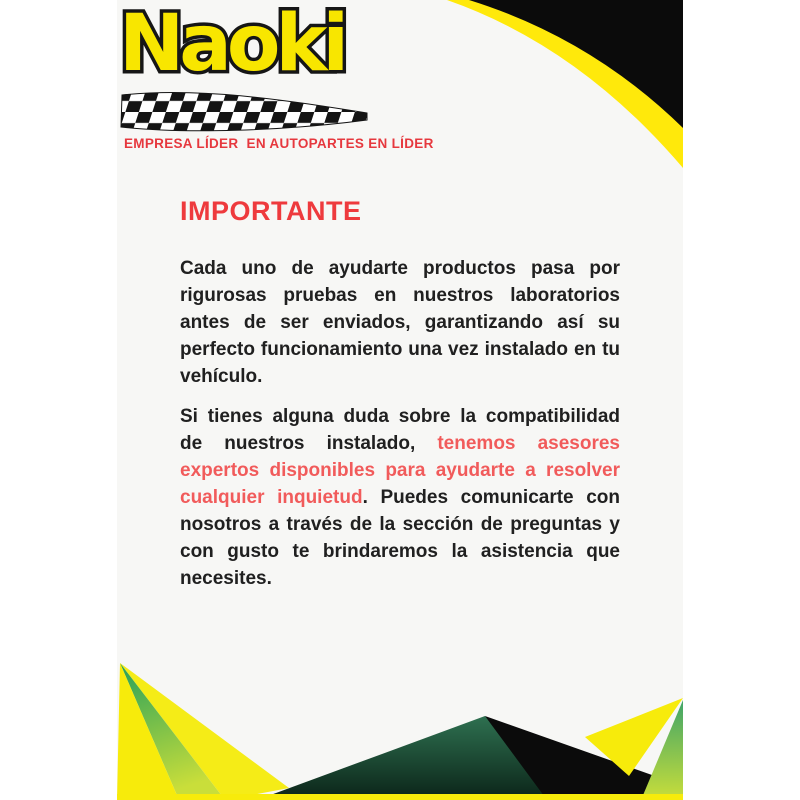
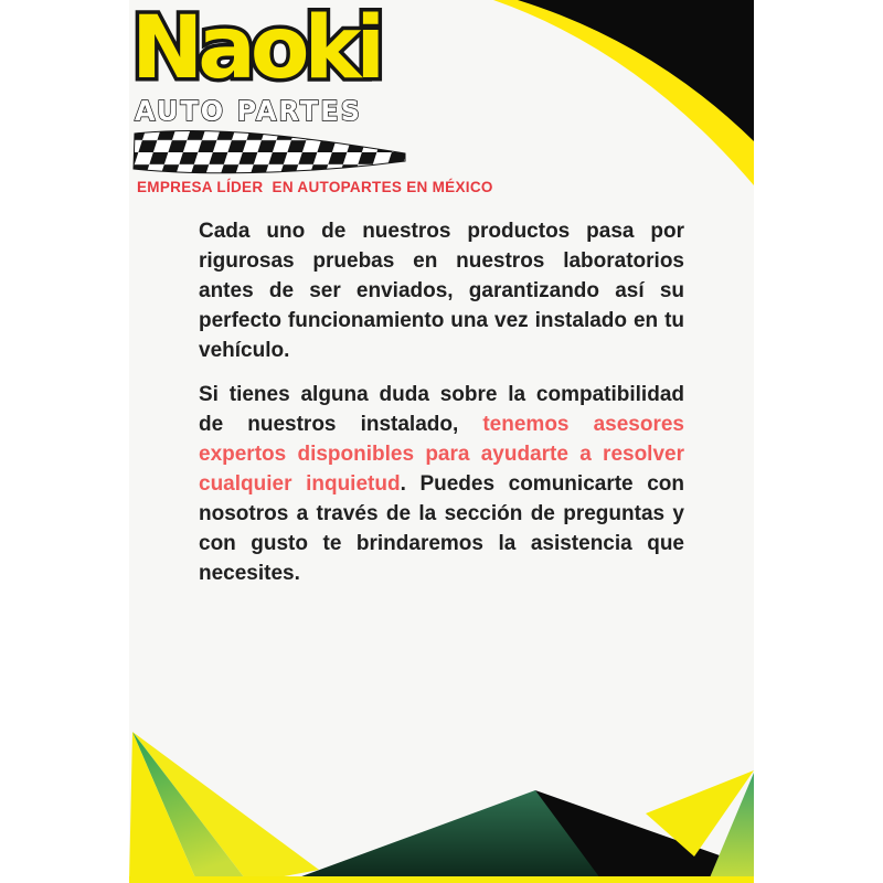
  Naoki
+ AUTO PARTES
- EMPRESA LÍDER EN AUTOPARTES EN LÍDER
+ EMPRESA LÍDER EN AUTOPARTES EN MÉXICO
- IMPORTANTE
- Cada uno de ayudarte productos pasa por rigurosas pruebas en nuestros laboratorios antes de ser enviados, garantizando así su perfecto funcionamiento una vez instalado en tu vehículo.
+ Cada uno de nuestros productos pasa por rigurosas pruebas en nuestros laboratorios antes de ser enviados, garantizando así su perfecto funcionamiento una vez instalado en tu vehículo.
  Si tienes alguna duda sobre la compatibilidad de nuestros instalado, tenemos asesores expertos disponibles para ayudarte a resolver cualquier inquietud. Puedes comunicarte con nosotros a través de la sección de preguntas y con gusto te brindaremos la asistencia que necesites.
